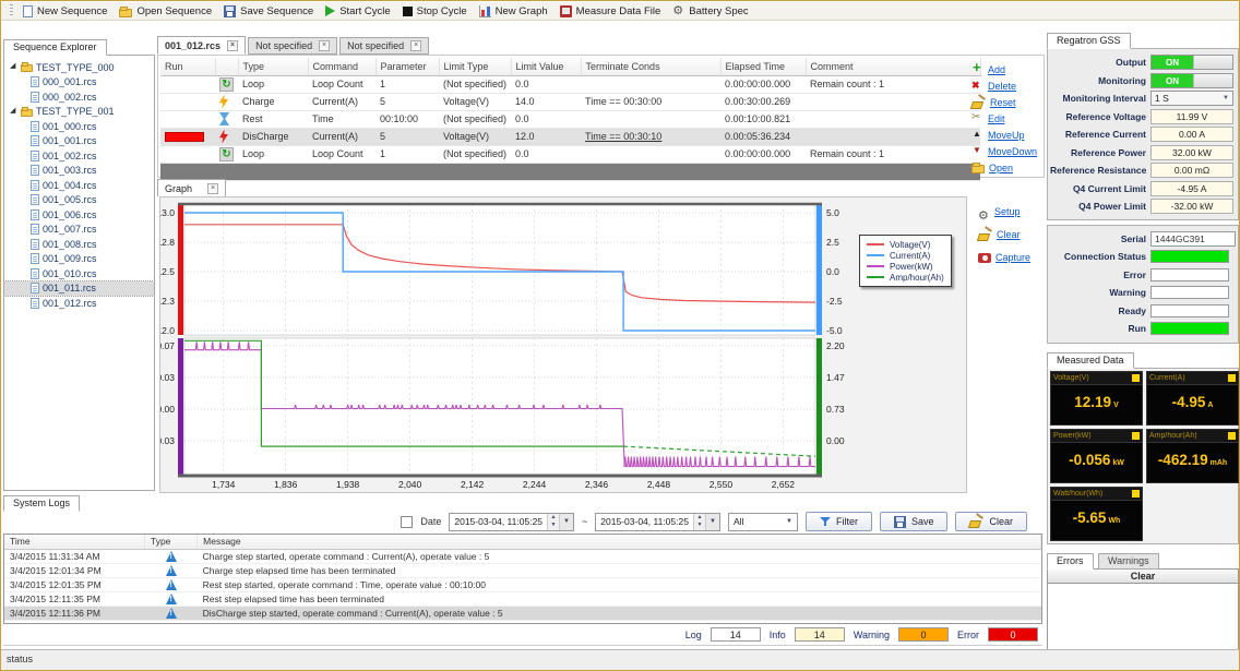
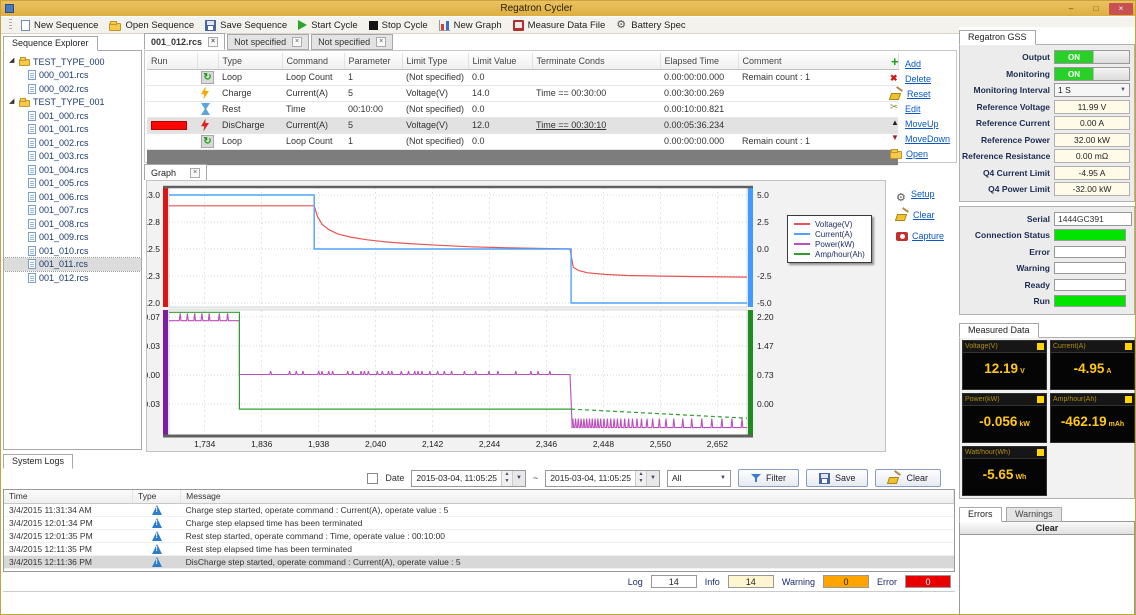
+ Regatron Cycler
  New Sequence
  Open Sequence
  Save Sequence
  Start Cycle
  Stop Cycle
  New Graph
  Measure Data File
  Battery Spec
  Sequence Explorer
  TEST_TYPE_000
  000_001.rcs
  000_002.rcs
  TEST_TYPE_001
  001_000.rcs
  001_001.rcs
  001_002.rcs
  001_003.rcs
  001_004.rcs
  001_005.rcs
  001_006.rcs
  001_007.rcs
  001_008.rcs
  001_009.rcs
  001_010.rcs
  001_011.rcs
  001_012.rcs
  001_012.rcs
  Not specified
  Not specified
  Run		Type	Command	Parameter	Limit Type	Limit Value	Terminate Conds	Elapsed Time	Comment
  		Loop	Loop Count	1	(Not specified)	0.0		0.00:00:00.000	Remain count : 1
  		Charge	Current(A)	5	Voltage(V)	14.0	Time == 00:30:00	0.00:30:00.269
  		Rest	Time	00:10:00	(Not specified)	0.0		0.00:10:00.821
  		DisCharge	Current(A)	5	Voltage(V)	12.0	Time == 00:30:10	0.00:05:36.234
  		Loop	Loop Count	1	(Not specified)	0.0		0.00:00:00.000	Remain count : 1
  Add
  Delete
  Reset
  Edit
  MoveUp
  MoveDown
  Open
  Graph
  3.0
  2.8
  2.5
  2.3
  2.0
  5.0
  2.5
  0.0
  -2.5
  -5.0
  .07
  .03
  .00
  2.20
  1.47
  0.73
  0.00
  1,734
  1,836
  1,938
  2,040
  2,142
  2,244
  2,346
  2,448
  2,550
  2,652
  Voltage(V)
  Current(A)
  Power(kW)
  Amp/hour(Ah)
  Setup
  Clear
  Capture
  System Logs
  Date
  2015-03-04, 11:05:25
  ~
  2015-03-04, 11:05:25
  All
  Filter
  Save
  Clear
  Time	Type	Message
  3/4/2015 11:31:34 AM		Charge step started, operate command : Current(A), operate value : 5
  3/4/2015 12:01:34 PM		Charge step elapsed time has been terminated
  3/4/2015 12:01:35 PM		Rest step started, operate command : Time, operate value : 00:10:00
  3/4/2015 12:11:35 PM		Rest step elapsed time has been terminated
  3/4/2015 12:11:36 PM		DisCharge step started, operate command : Current(A), operate value : 5
  Log
  14
  Info
  14
  Warning
  0
  Error
  0
  Regatron GSS
  Output
  ON
  Monitoring
  ON
  Monitoring Interval
  1 S
  Reference Voltage
  11.99 V
  Reference Current
  0.00 A
  Reference Power
  32.00 kW
  Reference Resistance
  0.00 mΩ
  Q4 Current Limit
  -4.95 A
  Q4 Power Limit
  -32.00 kW
  Serial
  1444GC391
  Connection Status
  Error
  Warning
  Ready
  Run
  Measured Data
  12.19
  -4.95
  -0.056
  -462.19
  -5.65
  Errors Warnings
  Clear
- status
